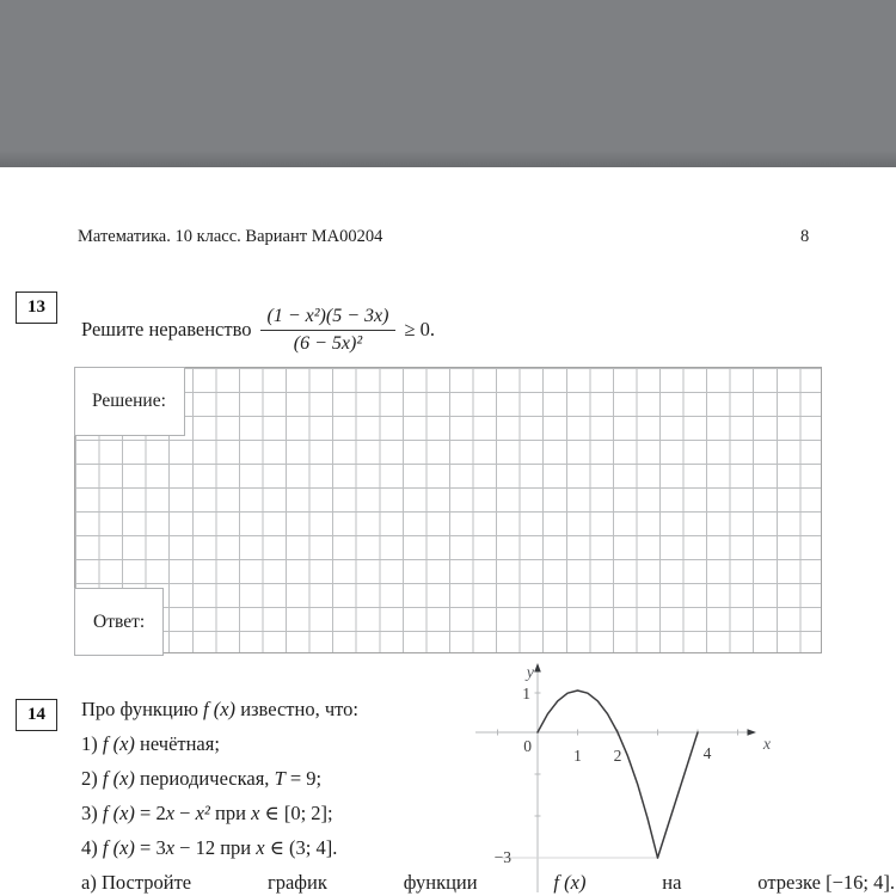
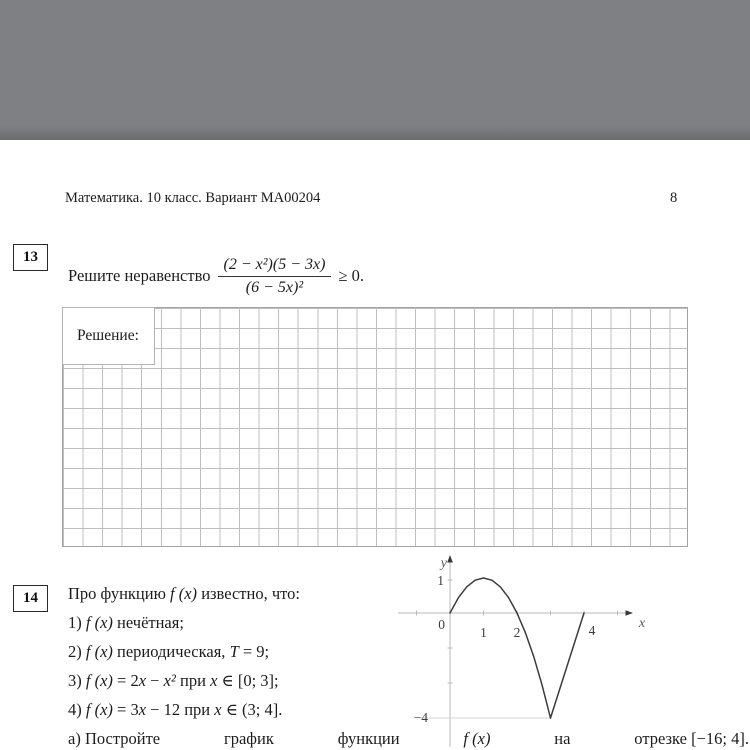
  Математика. 10 класс. Вариант МА00204
  8
  13
  Решите неравенство
- (1 − x²)(5 − 3x)
+ (2 − x²)(5 − 3x)
  (6 − 5x)²
  ≥ 0.
  Решение:
- Ответ:
  14
  Про функцию f (x) известно, что:
  1) f (x) нечётная;
  2) f (x) периодическая, T = 9;
- 3) f (x) = 2x − x² при x ∈ [0; 2];
+ 3) f (x) = 2x − x² при x ∈ [0; 3];
  4) f (x) = 3x − 12 при x ∈ (3; 4].
  а) Постройте
  график
  функции
  f (x)
  на
  отрезке [−16; 4].
  y
  1
  0
  1
  2
  4
  x
- −3
+ −4
